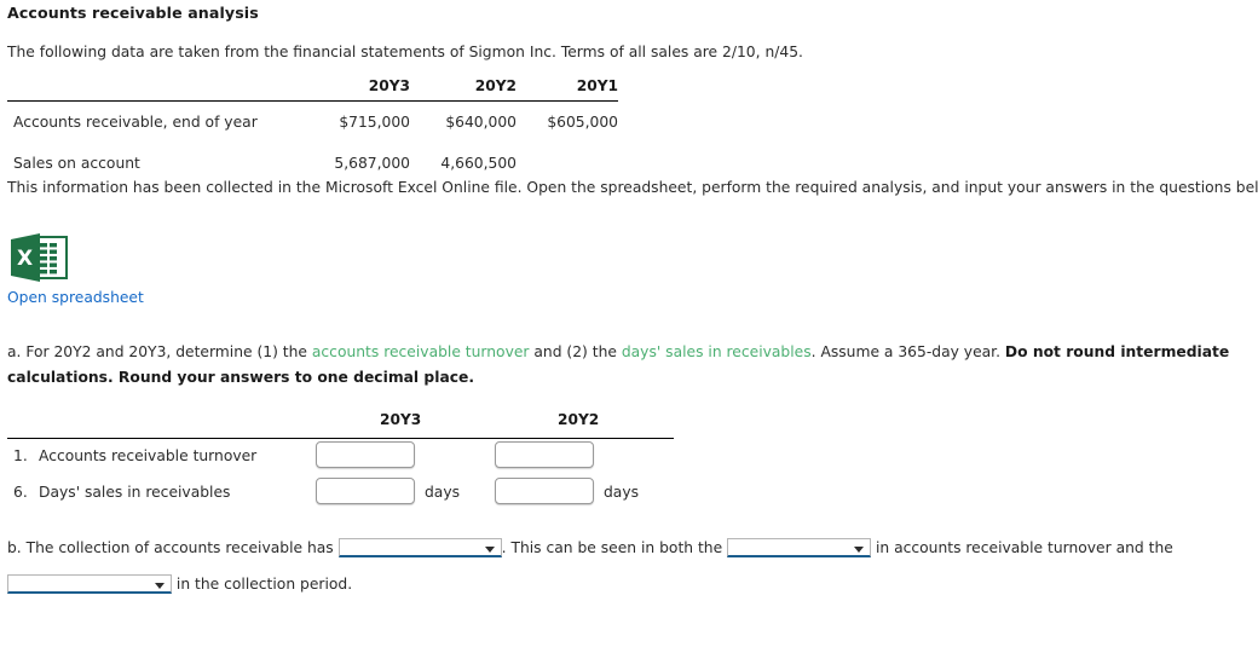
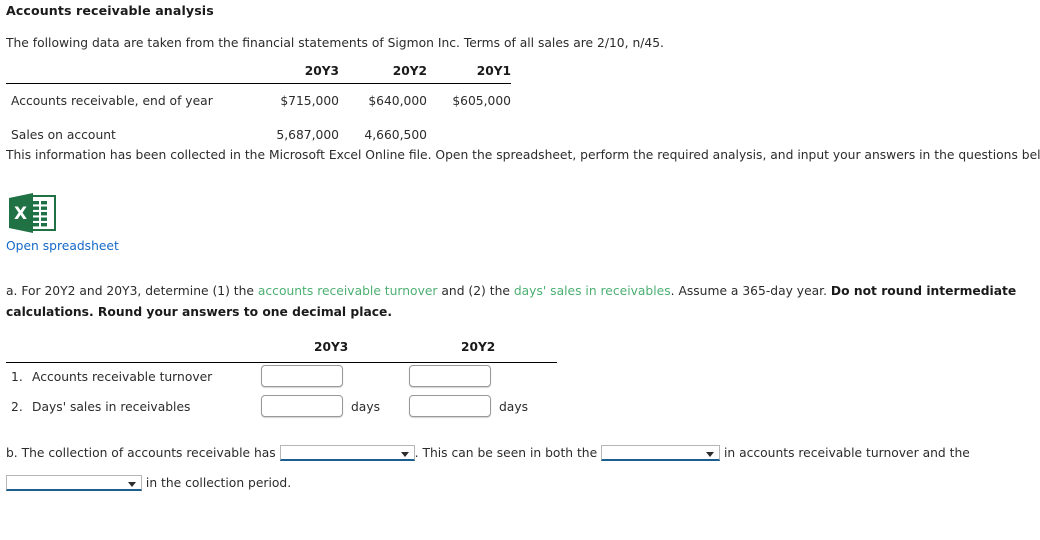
  Accounts receivable analysis
  The following data are taken from the financial statements of Sigmon Inc. Terms of all sales are 2/10, n/45.
  	20Y3	20Y2	20Y1
  Accounts receivable, end of year	$715,000	$640,000	$605,000
  Sales on account	5,687,000	4,660,500
  This information has been collected in the Microsoft Excel Online file. Open the spreadsheet, perform the required analysis, and input your answers in the questions bel
  X
  Open spreadsheet
  a. For 20Y2 and 20Y3, determine (1) the accounts receivable turnover and (2) the days' sales in receivables. Assume a 365-day year. Do not round intermediate calculations. Round your answers to one decimal place.
  20Y3
  20Y2
  1.
  Accounts receivable turnover
- 6.
+ 2.
  Days' sales in receivables
  days
  days
  b. The collection of accounts receivable has . This can be seen in both the in accounts receivable turnover and the
  in the collection period.
